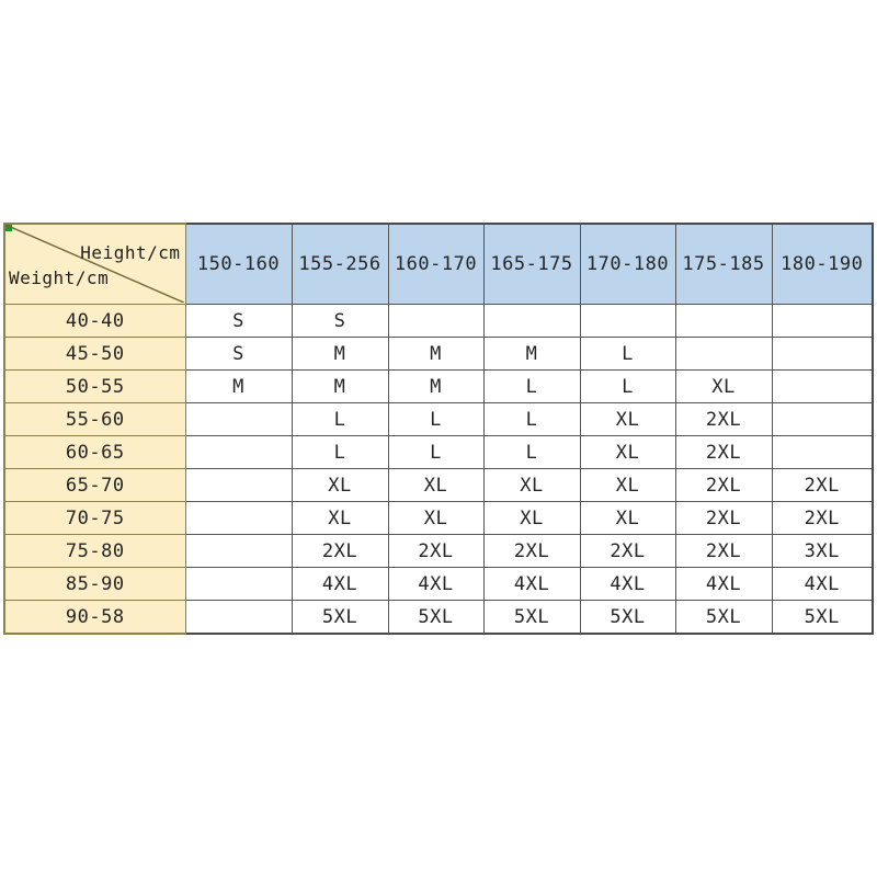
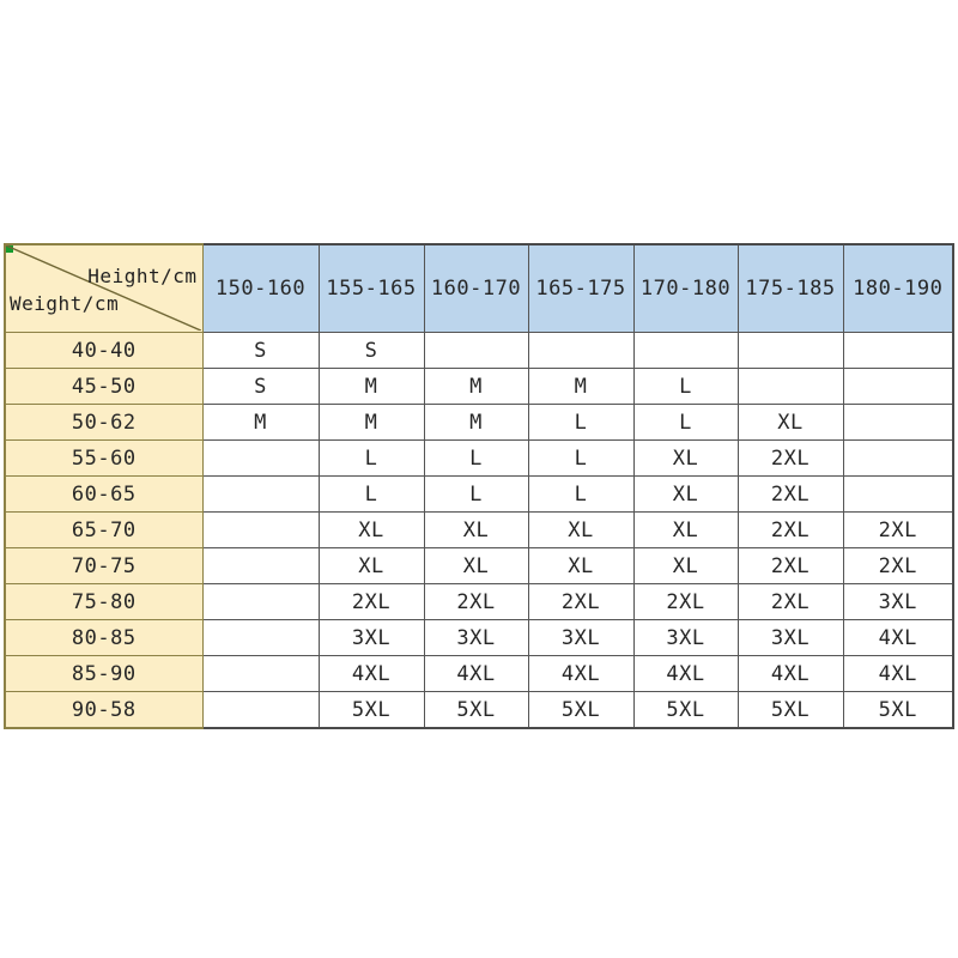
- Height/cmWeight/cm	150-160	155-256	160-170	165-175	170-180	175-185	180-190
+ Height/cmWeight/cm	150-160	155-165	160-170	165-175	170-180	175-185	180-190
  40-40	S	S
  45-50	S	M	M	M	L
- 50-55	M	M	M	L	L	XL
+ 50-62	M	M	M	L	L	XL
  55-60		L	L	L	XL	2XL
  60-65		L	L	L	XL	2XL
  65-70		XL	XL	XL	XL	2XL	2XL
  70-75		XL	XL	XL	XL	2XL	2XL
  75-80		2XL	2XL	2XL	2XL	2XL	3XL
+ 80-85		3XL	3XL	3XL	3XL	3XL	4XL
  85-90		4XL	4XL	4XL	4XL	4XL	4XL
  90-58		5XL	5XL	5XL	5XL	5XL	5XL
